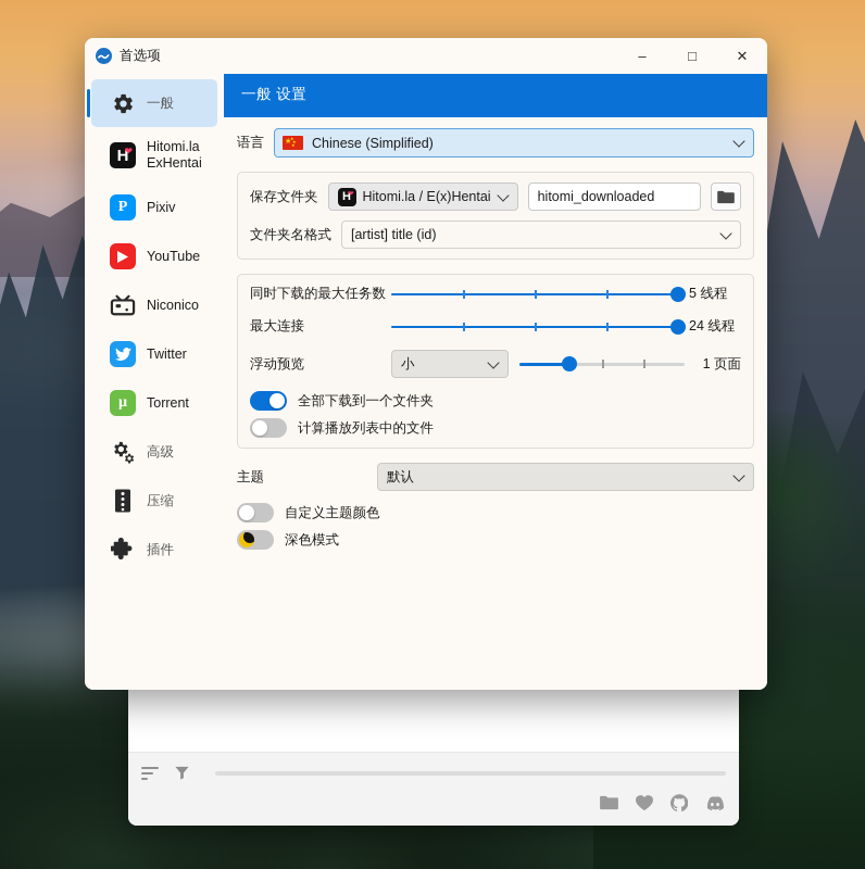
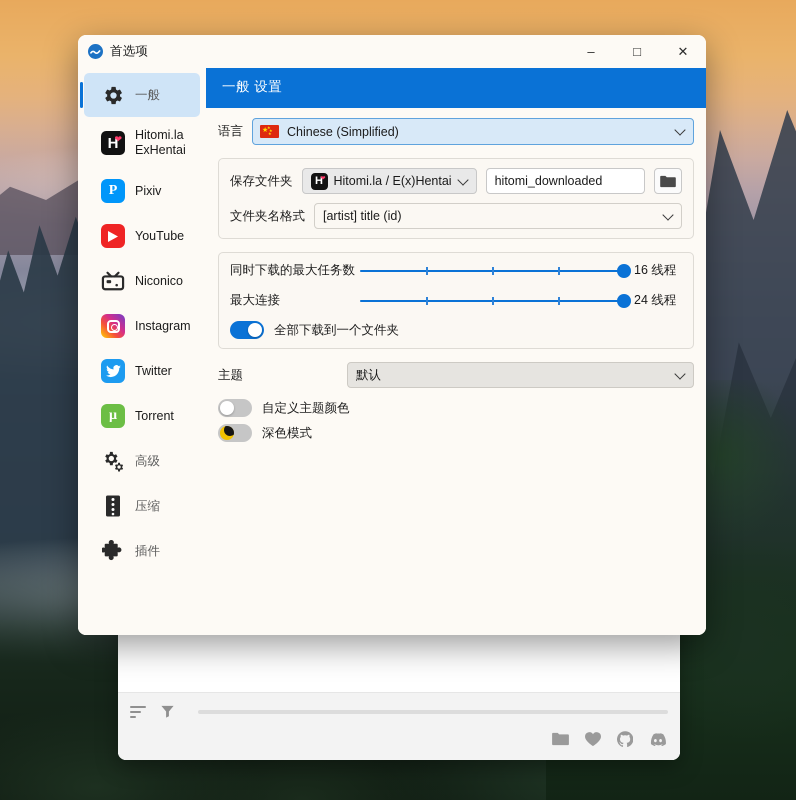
  首选项
  –
  □
  ✕
  一般
  H
  ❤
  Hitomi.la
  ExHentai
  P
  Pixiv
  YouTube
  Niconico
+ Instagram
  Twitter
  µ
  Torrent
  高级
  压缩
  插件
  一般 设置
  语言
  Chinese (Simplified)
  保存文件夹
  H
  Hitomi.la / E(x)Hentai
  hitomi_downloaded
  文件夹名格式
  [artist] title (id)
  同时下载的最大任务数
- 5 线程
+ 16 线程
  最大连接
  24 线程
- 浮动预览
- 小
- 1 页面
  全部下载到一个文件夹
- 计算播放列表中的文件
  主题
  默认
  自定义主题颜色
  深色模式
